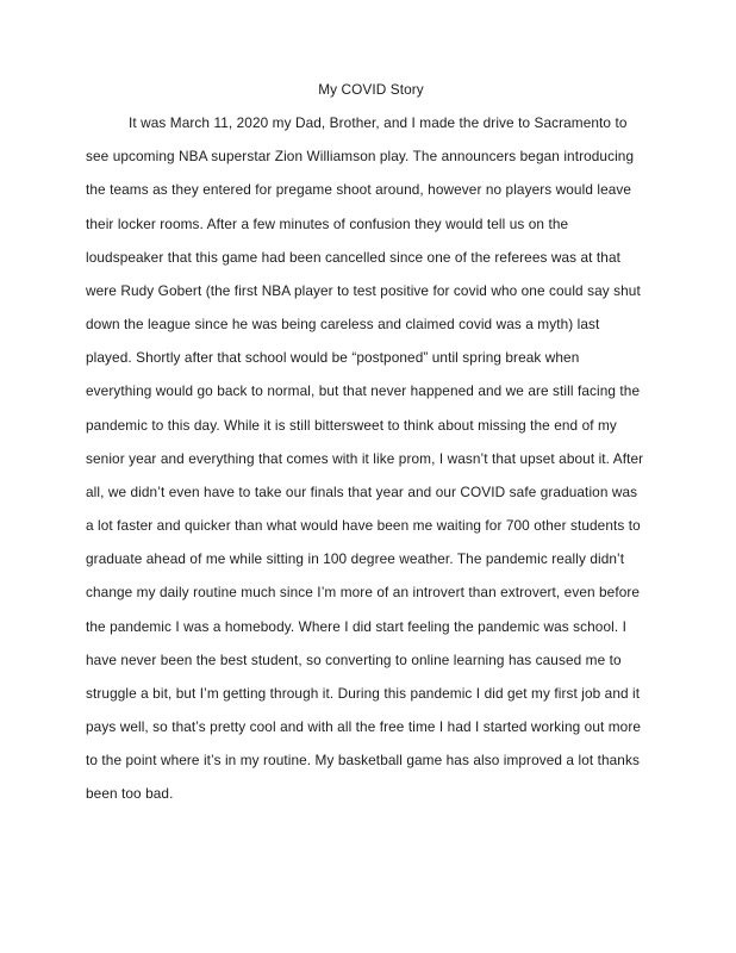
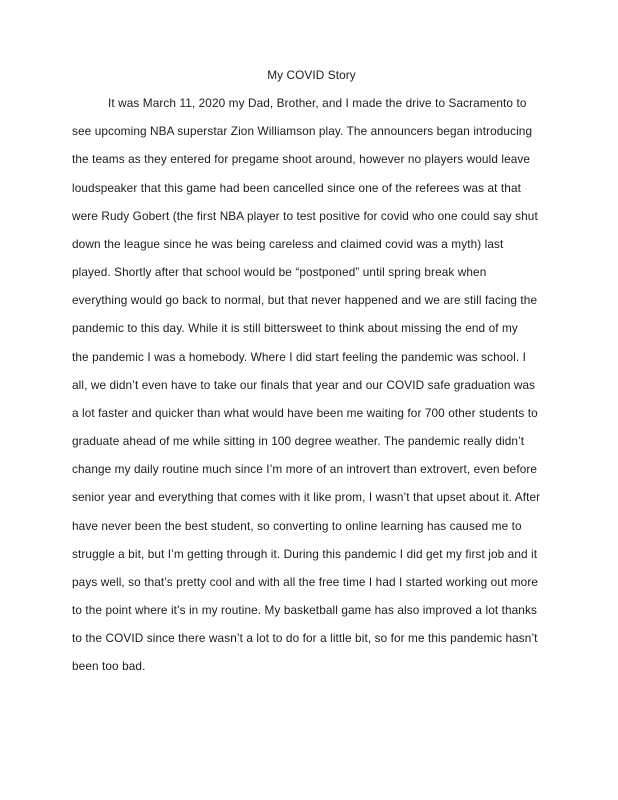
  My COVID Story
  It was March 11, 2020 my Dad, Brother, and I made the drive to Sacramento to
  see upcoming NBA superstar Zion Williamson play. The announcers began introducing
  the teams as they entered for pregame shoot around, however no players would leave
- their locker rooms. After a few minutes of confusion they would tell us on the
  loudspeaker that this game had been cancelled since one of the referees was at that
  were Rudy Gobert (the first NBA player to test positive for covid who one could say shut
  down the league since he was being careless and claimed covid was a myth) last
  played. Shortly after that school would be “postponed” until spring break when
  everything would go back to normal, but that never happened and we are still facing the
  pandemic to this day. While it is still bittersweet to think about missing the end of my
- senior year and everything that comes with it like prom, I wasn’t that upset about it. After
+ the pandemic I was a homebody. Where I did start feeling the pandemic was school. I
  all, we didn’t even have to take our finals that year and our COVID safe graduation was
  a lot faster and quicker than what would have been me waiting for 700 other students to
  graduate ahead of me while sitting in 100 degree weather. The pandemic really didn’t
  change my daily routine much since I’m more of an introvert than extrovert, even before
- the pandemic I was a homebody. Where I did start feeling the pandemic was school. I
+ senior year and everything that comes with it like prom, I wasn’t that upset about it. After
  have never been the best student, so converting to online learning has caused me to
  struggle a bit, but I’m getting through it. During this pandemic I did get my first job and it
  pays well, so that’s pretty cool and with all the free time I had I started working out more
  to the point where it’s in my routine. My basketball game has also improved a lot thanks
+ to the COVID since there wasn’t a lot to do for a little bit, so for me this pandemic hasn’t
  been too bad.
